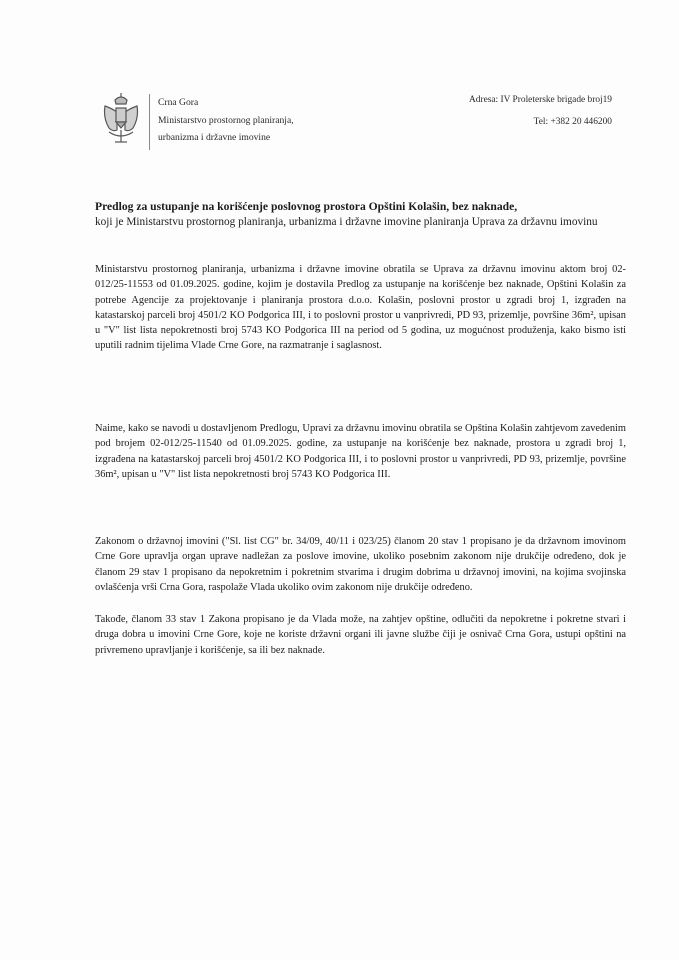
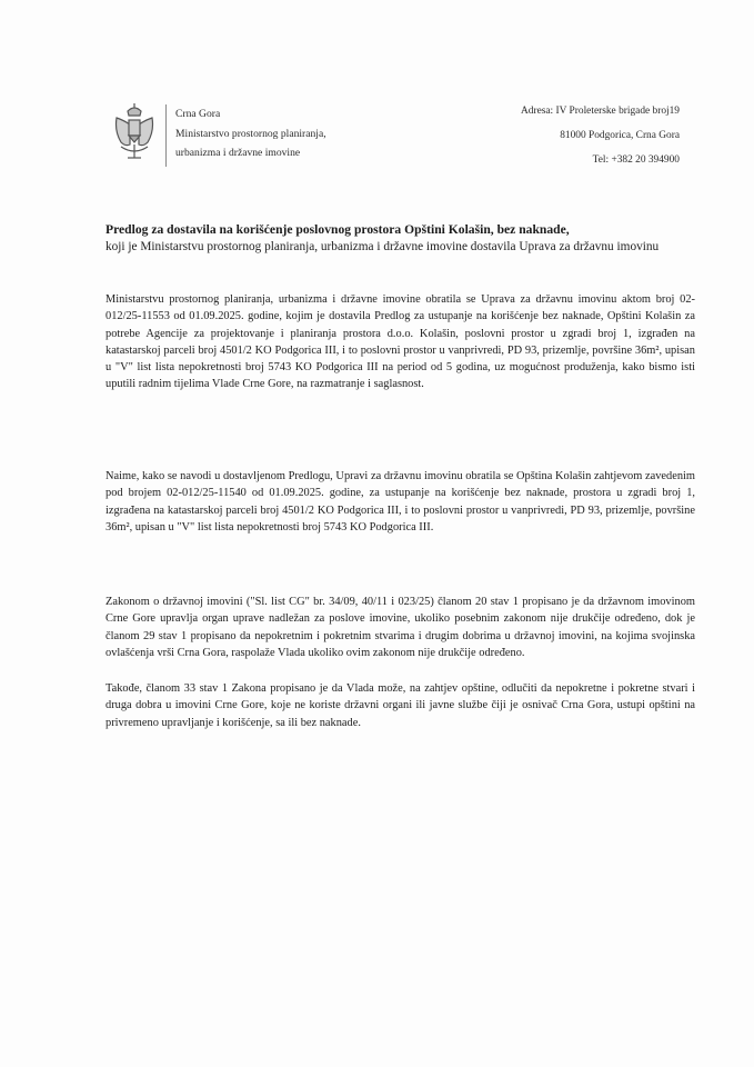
  Crna Gora
  Ministarstvo prostornog planiranja,
  urbanizma i državne imovine
  Adresa: IV Proleterske brigade broj19
+ 81000 Podgorica, Crna Gora
- Tel: +382 20 446200
+ Tel: +382 20 394900
- Predlog za ustupanje na korišćenje poslovnog prostora Opštini Kolašin, bez naknade,
+ Predlog za dostavila na korišćenje poslovnog prostora Opštini Kolašin, bez naknade,
- koji je Ministarstvu prostornog planiranja, urbanizma i državne imovine planiranja Uprava za državnu imovinu
+ koji je Ministarstvu prostornog planiranja, urbanizma i državne imovine dostavila Uprava za državnu imovinu
  Ministarstvu prostornog planiranja, urbanizma i državne imovine obratila se Uprava za državnu imovinu aktom broj 02-012/25-11553 od 01.09.2025. godine, kojim je dostavila Predlog za ustupanje na korišćenje bez naknade, Opštini Kolašin za potrebe Agencije za projektovanje i planiranja prostora d.o.o. Kolašin, poslovni prostor u zgradi broj 1, izgrađen na katastarskoj parceli broj 4501/2 KO Podgorica III, i to poslovni prostor u vanprivredi, PD 93, prizemlje, površine 36m², upisan u "V" list lista nepokretnosti broj 5743 KO Podgorica III na period od 5 godina, uz mogućnost produženja, kako bismo isti uputili radnim tijelima Vlade Crne Gore, na razmatranje i saglasnost.
  Naime, kako se navodi u dostavljenom Predlogu, Upravi za državnu imovinu obratila se Opština Kolašin zahtjevom zavedenim pod brojem 02-012/25-11540 od 01.09.2025. godine, za ustupanje na korišćenje bez naknade, prostora u zgradi broj 1, izgrađena na katastarskoj parceli broj 4501/2 KO Podgorica III, i to poslovni prostor u vanprivredi, PD 93, prizemlje, površine 36m², upisan u "V" list lista nepokretnosti broj 5743 KO Podgorica III.
  Zakonom o državnoj imovini ("Sl. list CG" br. 34/09, 40/11 i 023/25) članom 20 stav 1 propisano je da državnom imovinom Crne Gore upravlja organ uprave nadležan za poslove imovine, ukoliko posebnim zakonom nije drukčije određeno, dok je članom 29 stav 1 propisano da nepokretnim i pokretnim stvarima i drugim dobrima u državnoj imovini, na kojima svojinska ovlašćenja vrši Crna Gora, raspolaže Vlada ukoliko ovim zakonom nije drukčije određeno.
  Takođe, članom 33 stav 1 Zakona propisano je da Vlada može, na zahtjev opštine, odlučiti da nepokretne i pokretne stvari i druga dobra u imovini Crne Gore, koje ne koriste državni organi ili javne službe čiji je osnivač Crna Gora, ustupi opštini na privremeno upravljanje i korišćenje, sa ili bez naknade.
